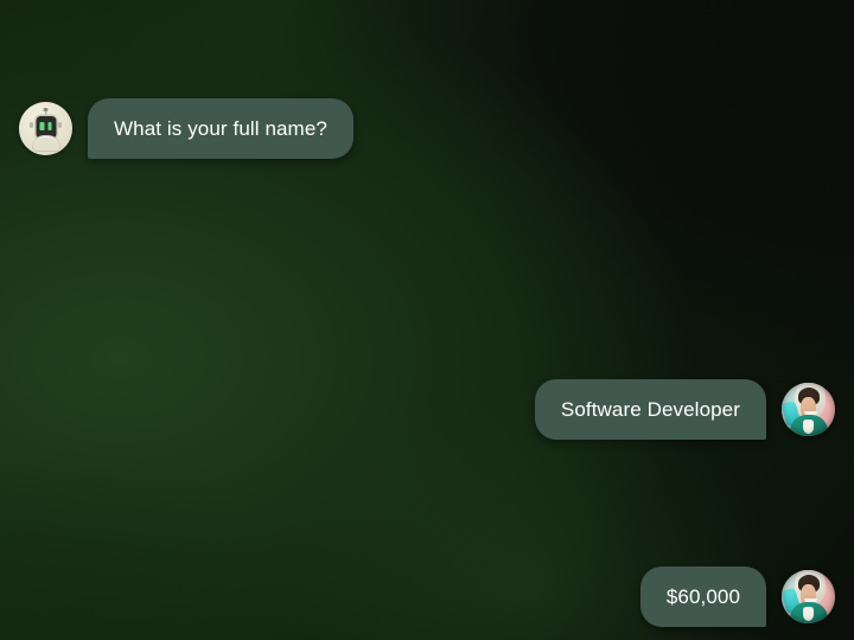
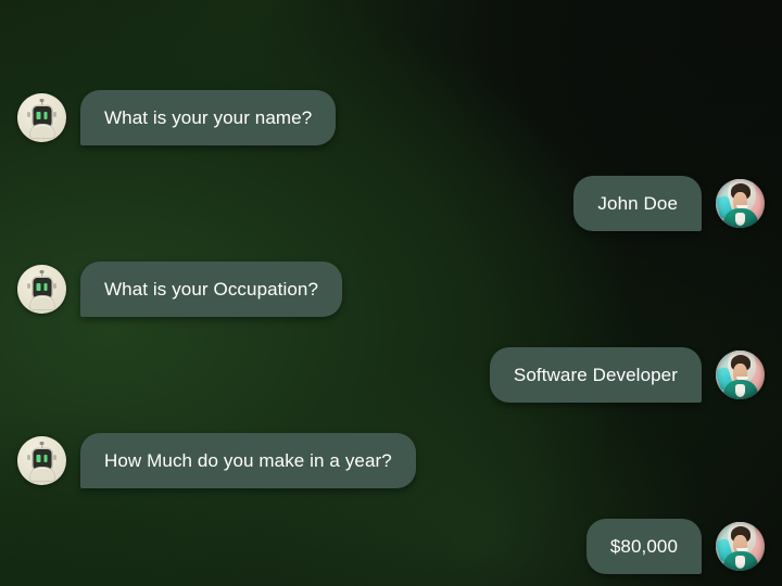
- What is your full name?
+ What is your your name?
+ John Doe
+ What is your Occupation?
  Software Developer
+ How Much do you make in a year?
- $60,000
+ $80,000
